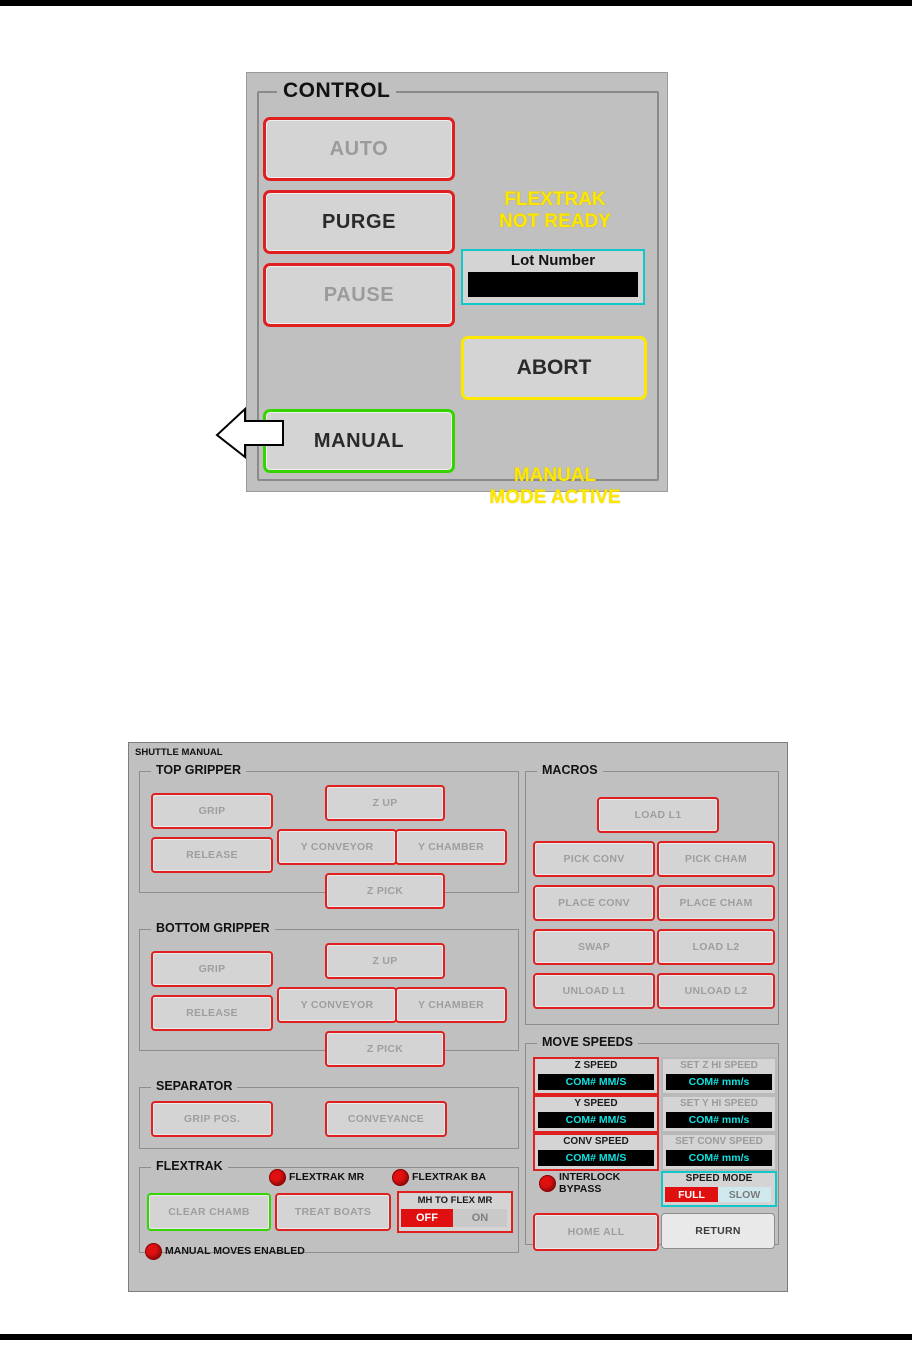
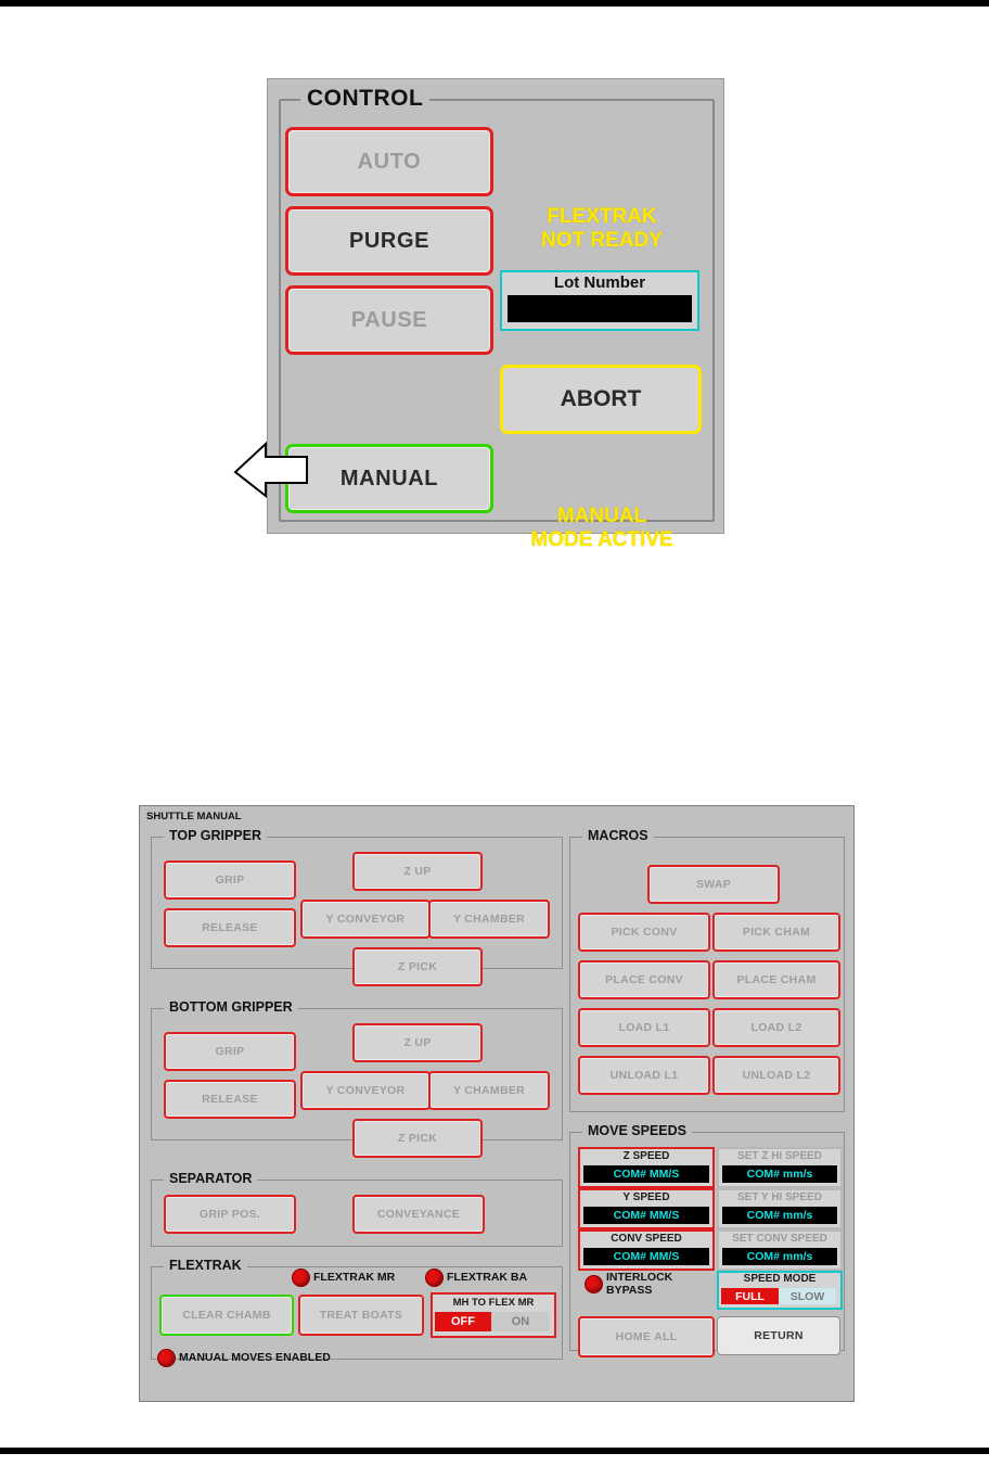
  CONTROL
  AUTO
  PURGE
  PAUSE
  MANUAL
  FLEXTRAK
  NOT READY
  Lot Number
  ABORT
  MANUAL
  MODE ACTIVE
  SHUTTLE MANUAL
  TOP GRIPPER
  GRIP
  RELEASE
  Z UP
  Y CONVEYOR
  Y CHAMBER
  Z PICK
  BOTTOM GRIPPER
  GRIP
  RELEASE
  Z UP
  Y CONVEYOR
  Y CHAMBER
  Z PICK
  SEPARATOR
  GRIP POS.
  CONVEYANCE
  FLEXTRAK
  FLEXTRAK MR
  FLEXTRAK BA
  CLEAR CHAMB
  TREAT BOATS
  MH TO FLEX MR
  OFF
  ON
  MANUAL MOVES ENABLED
  MACROS
- LOAD L1
+ SWAP
  PICK CONV
  PICK CHAM
  PLACE CONV
  PLACE CHAM
- SWAP
+ LOAD L1
  LOAD L2
  UNLOAD L1
  UNLOAD L2
  MOVE SPEEDS
  Z SPEED
  COM# MM/S
  SET Z HI SPEED
  COM# mm/s
  Y SPEED
  COM# MM/S
  SET Y HI SPEED
  COM# mm/s
  CONV SPEED
  COM# MM/S
  SET CONV SPEED
  COM# mm/s
  INTERLOCK
  BYPASS
  SPEED MODE
  FULL
  SLOW
  HOME ALL
  RETURN
